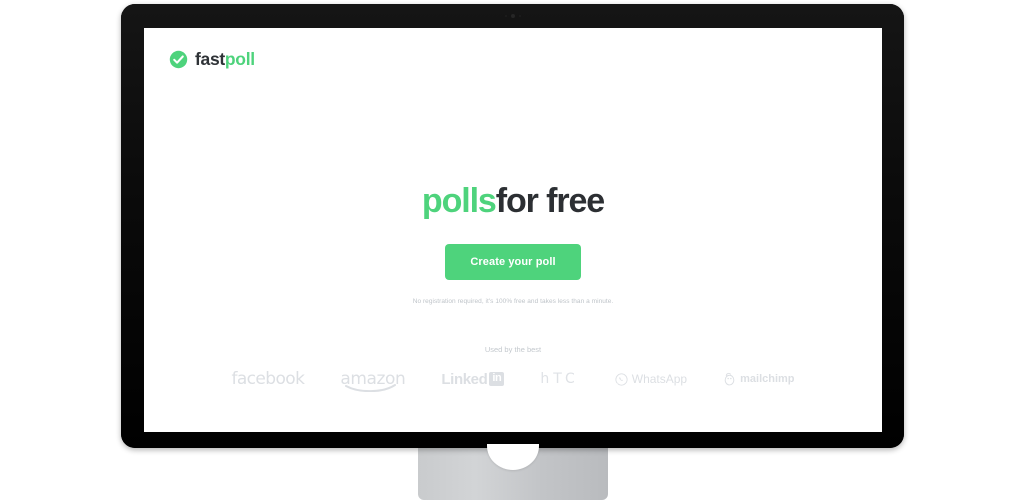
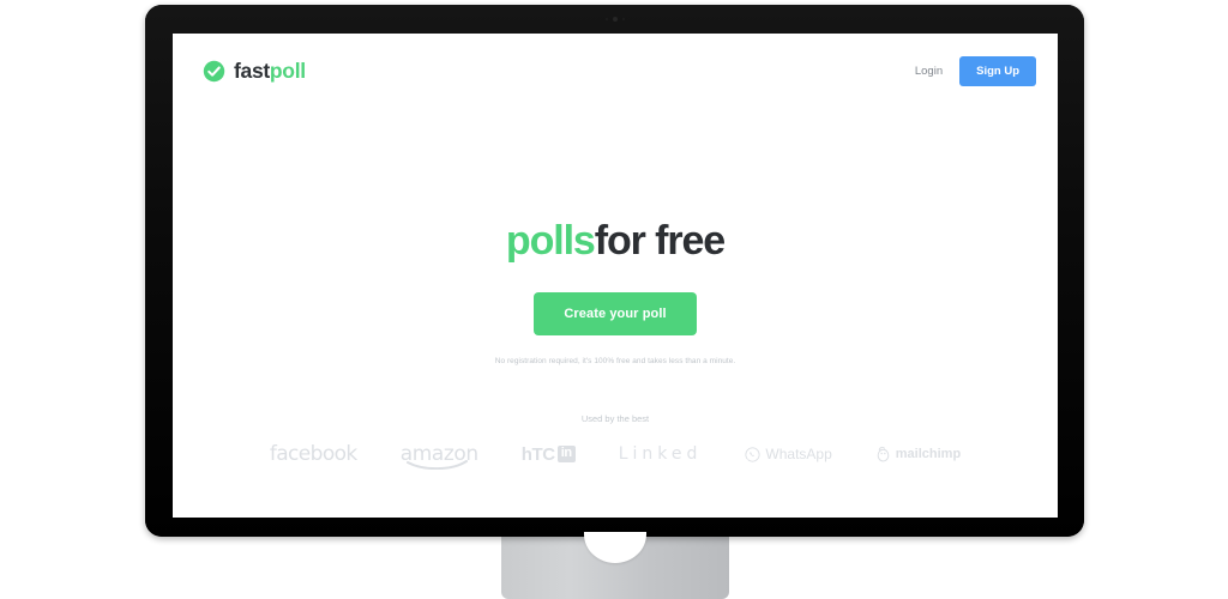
  fastpoll
+ Login
+ Sign Up
  polls for free
  Create your poll
  Used by the best
  facebook
  amazon
- Linked
+ hTC
  in
- hTC
+ Linked
  WhatsApp
  mailchimp
